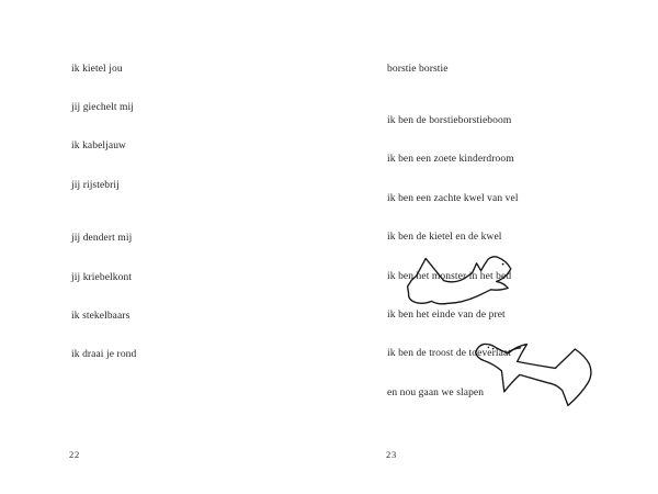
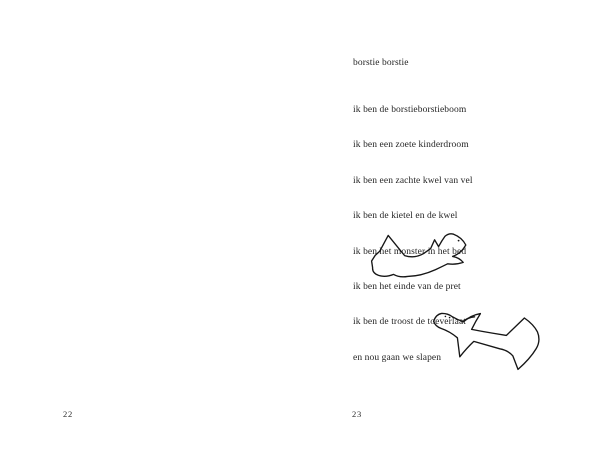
- ik kietel jou
- jij giechelt mij
- ik kabeljauw
- jij rijstebrij
- jij dendert mij
- jij kriebelkont
- ik stekelbaars
- ik draai je rond
  borstie borstie
  ik ben de borstieborstieboom
  ik ben een zoete kinderdroom
  ik ben een zachte kwel van vel
  ik ben de kietel en de kwel
  ik ben het monster in het bed
  ik ben het einde van de pret
  ik ben de troost de toeverlaat
  en nou gaan we slapen
  22
  23
